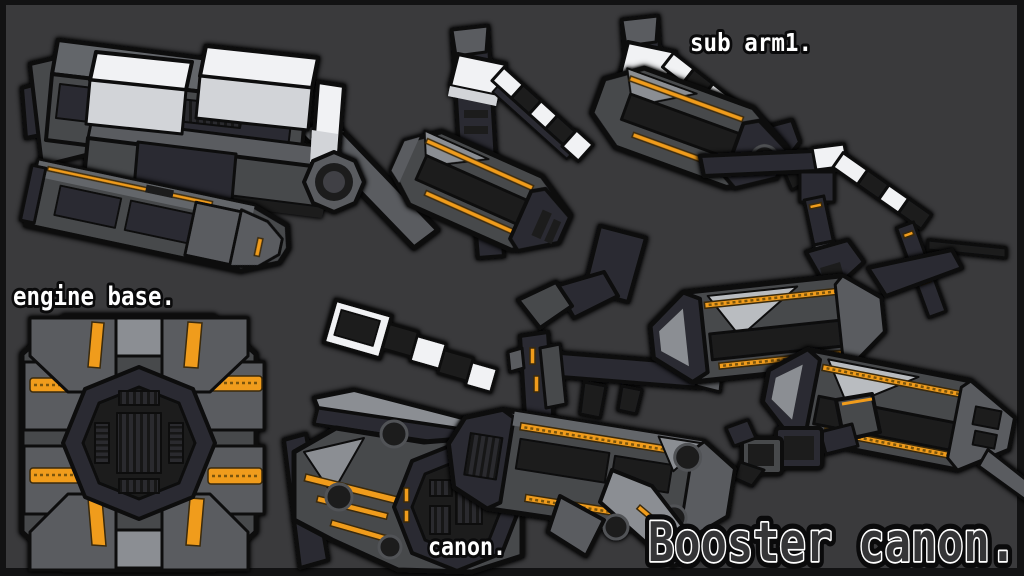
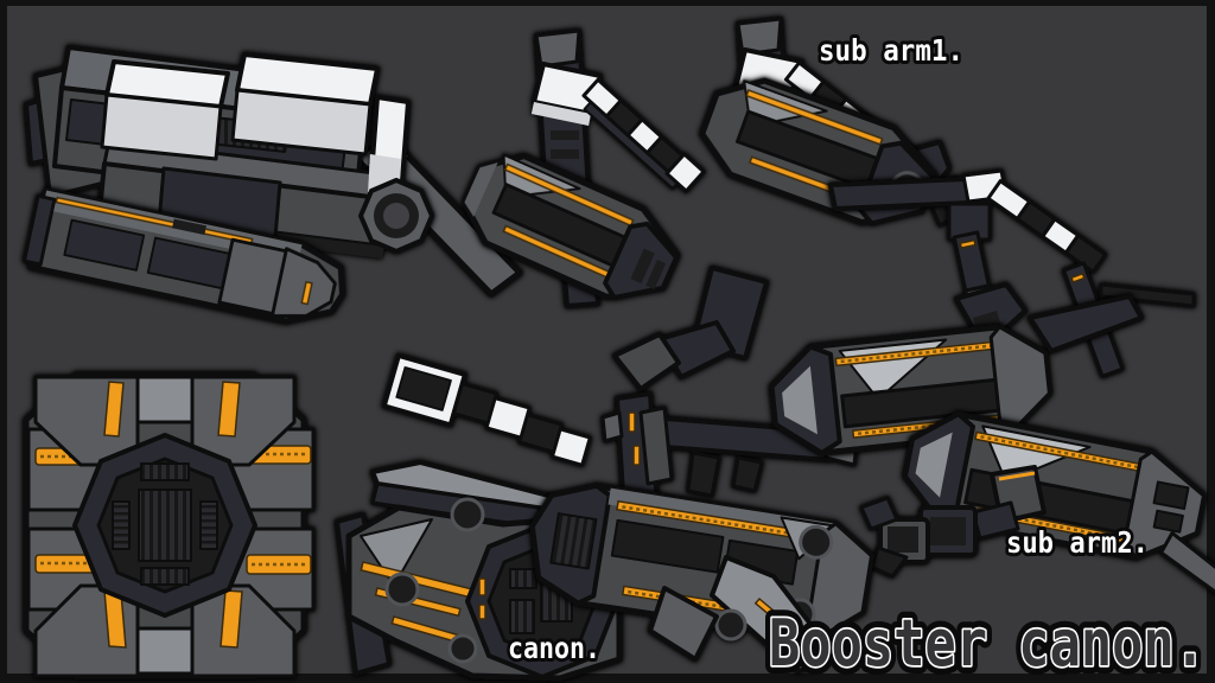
  sub arm1.
- engine base.
  canon.
+ sub arm2.
  Booster canon.
